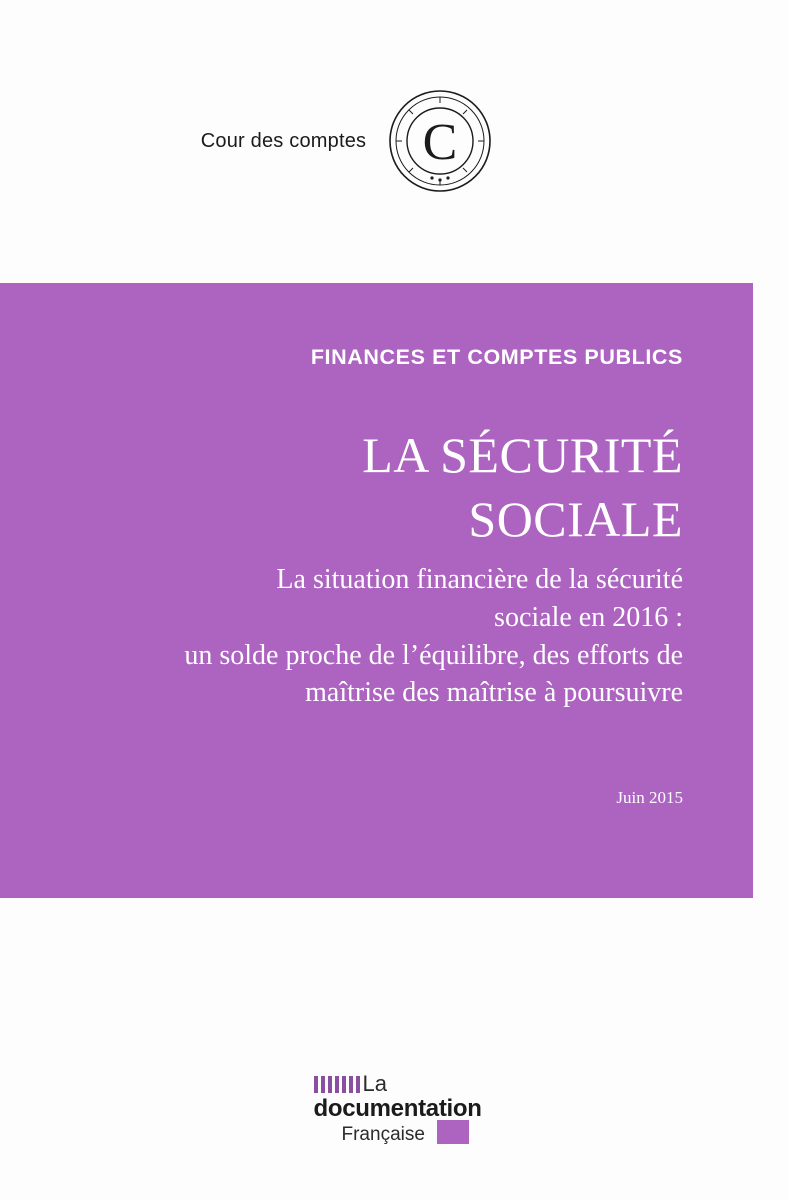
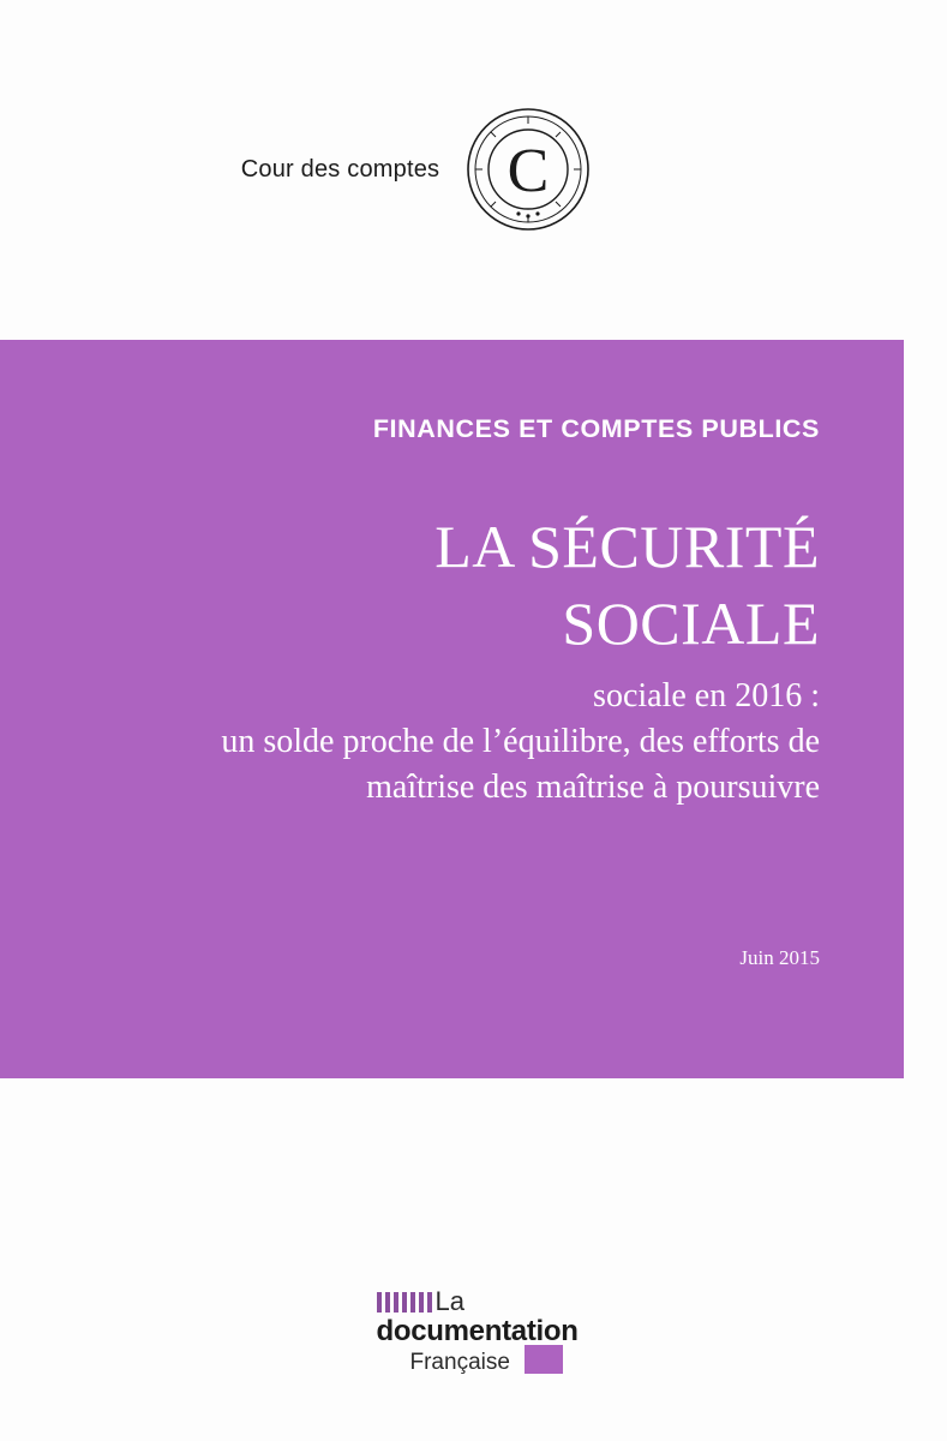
  Cour des comptes
  C
  FINANCES ET COMPTES PUBLICS
  LA SÉCURITÉ
  SOCIALE
- La situation financière de la sécurité
  sociale en 2016 :
  un solde proche de l’équilibre, des efforts de
  maîtrise des maîtrise à poursuivre
  Juin 2015
  La
  documentation
  Française
